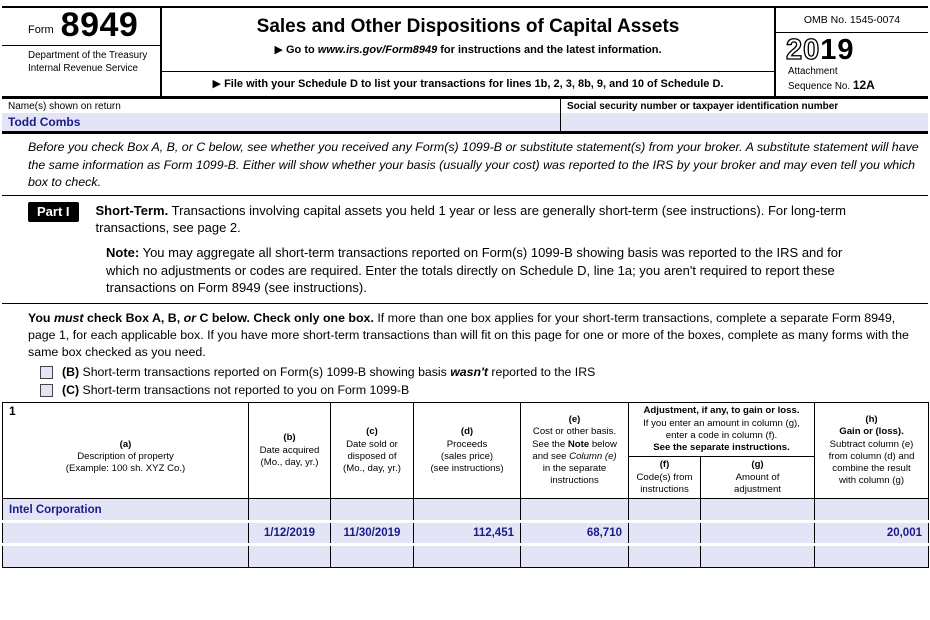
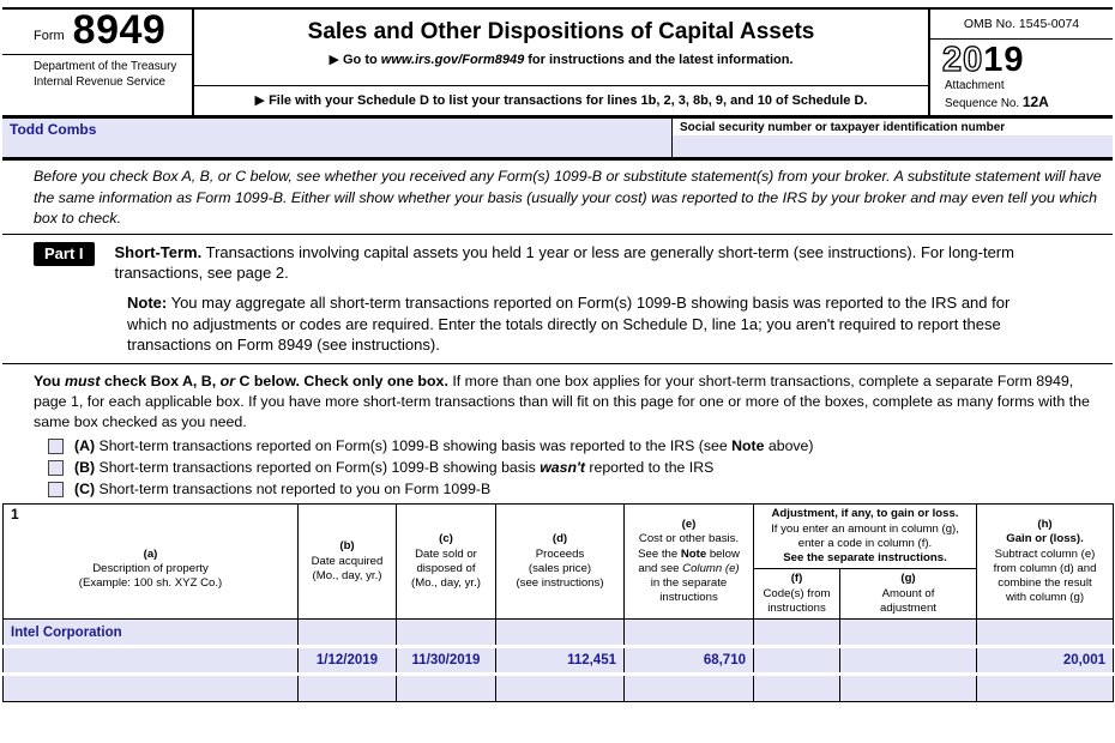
  Form
  8949
  Department of the Treasury
  Internal Revenue Service
  Sales and Other Dispositions of Capital Assets
  ▶ Go to www.irs.gov/Form8949 for instructions and the latest information.
  ▶ File with your Schedule D to list your transactions for lines 1b, 2, 3, 8b, 9, and 10 of Schedule D.
  OMB No. 1545-0074
  2019
  Attachment
  Sequence No. 12A
- Name(s) shown on return
  Todd Combs
  Social security number or taxpayer identification number
  Before you check Box A, B, or C below, see whether you received any Form(s) 1099-B or substitute statement(s) from your broker. A substitute statement will have the same information as Form 1099-B. Either will show whether your basis (usually your cost) was reported to the IRS by your broker and may even tell you which box to check.
  Part I
  Short-Term. Transactions involving capital assets you held 1 year or less are generally short-term (see instructions). For long-term transactions, see page 2.
  Note: You may aggregate all short-term transactions reported on Form(s) 1099-B showing basis was reported to the IRS and for which no adjustments or codes are required. Enter the totals directly on Schedule D, line 1a; you aren't required to report these transactions on Form 8949 (see instructions).
  You must check Box A, B, or C below. Check only one box. If more than one box applies for your short-term transactions, complete a separate Form 8949, page 1, for each applicable box. If you have more short-term transactions than will fit on this page for one or more of the boxes, complete as many forms with the same box checked as you need.
+ (A) Short-term transactions reported on Form(s) 1099-B showing basis was reported to the IRS (see Note above)
  (B) Short-term transactions reported on Form(s) 1099-B showing basis wasn't reported to the IRS
  (C) Short-term transactions not reported to you on Form 1099-B
  1 (a) Description of property (Example: 100 sh. XYZ Co.)	(b) Date acquired (Mo., day, yr.)	(c) Date sold or disposed of (Mo., day, yr.)	(d) Proceeds (sales price) (see instructions)	(e) Cost or other basis. See the Note below and see Column (e) in the separate instructions	Adjustment, if any, to gain or loss. If you enter an amount in column (g), enter a code in column (f). See the separate instructions.	(h) Gain or (loss). Subtract column (e) from column (d) and combine the result with column (g)
  (f) Code(s) from instructions	(g) Amount of adjustment
  Intel Corporation
  	1/12/2019	11/30/2019	112,451	68,710			20,001
